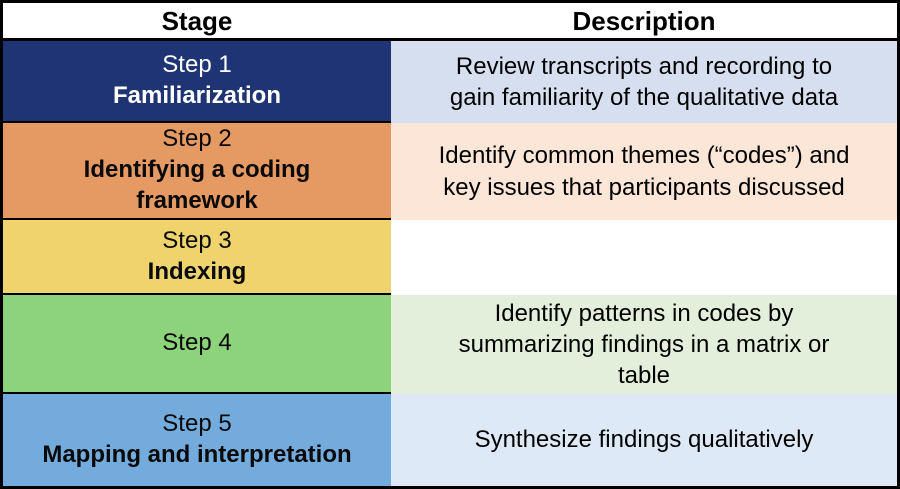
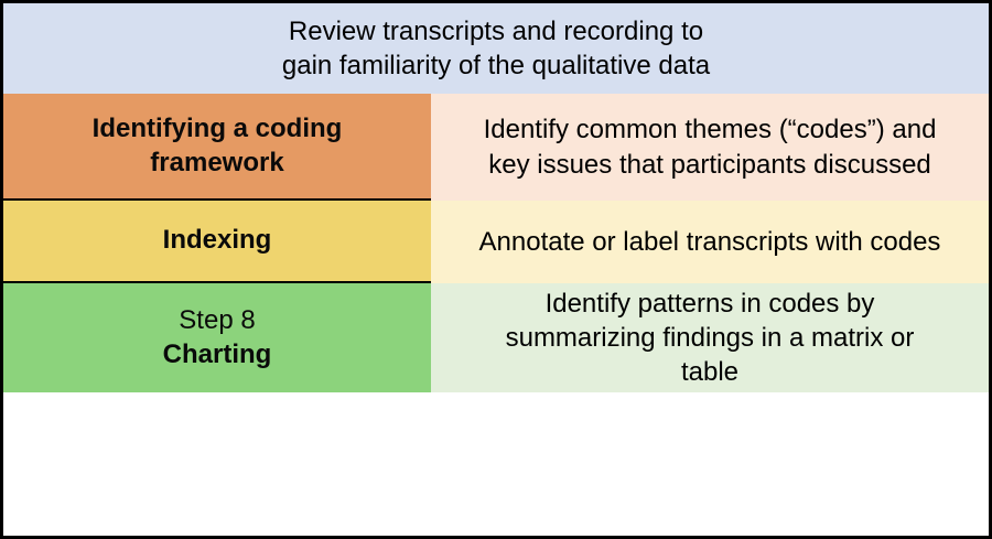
- Stage
- Description
- Step 1
- Familiarization
  Review transcripts and recording to
  gain familiarity of the qualitative data
- Step 2
  Identifying a coding
  framework
  Identify common themes (“codes”) and
  key issues that participants discussed
- Step 3
  Indexing
+ Annotate or label transcripts with codes
- Step 4
+ Step 8
+ Charting
  Identify patterns in codes by
  summarizing findings in a matrix or
  table
- Step 5
- Mapping and interpretation
- Synthesize findings qualitatively
